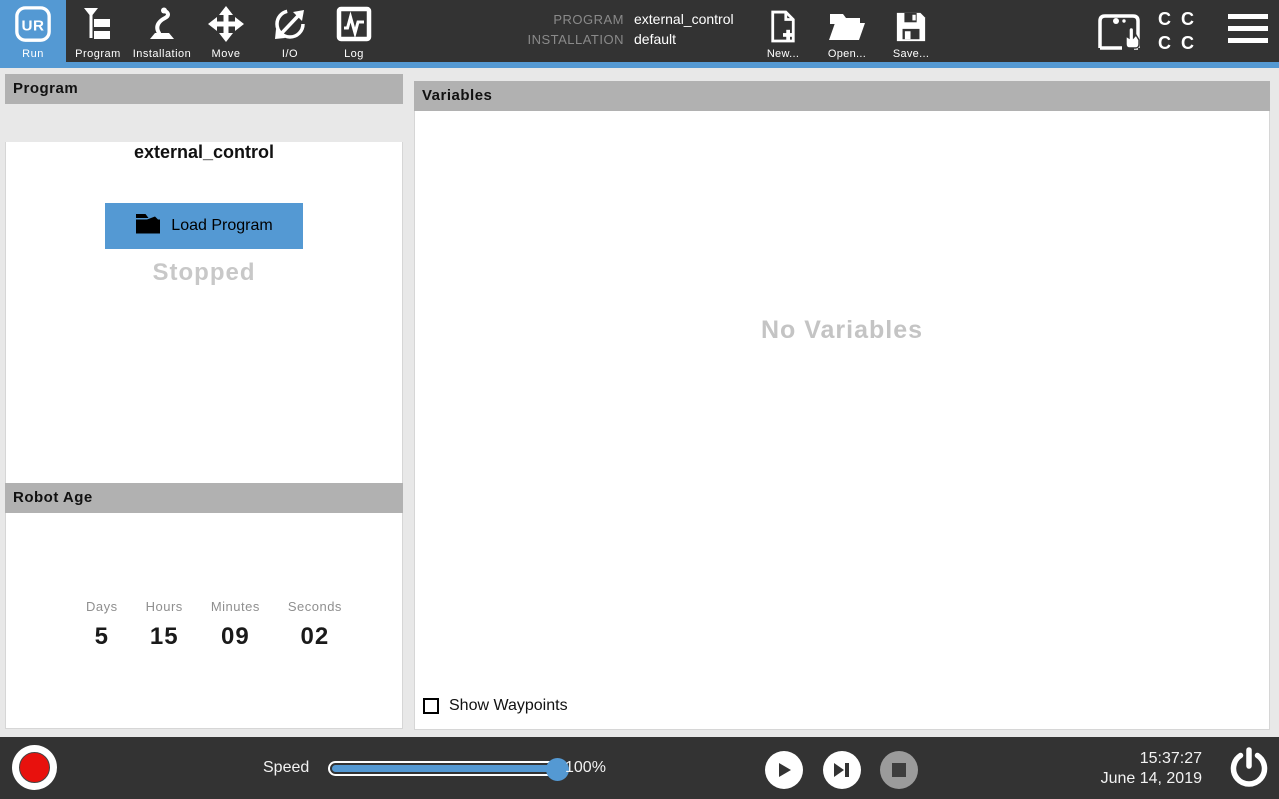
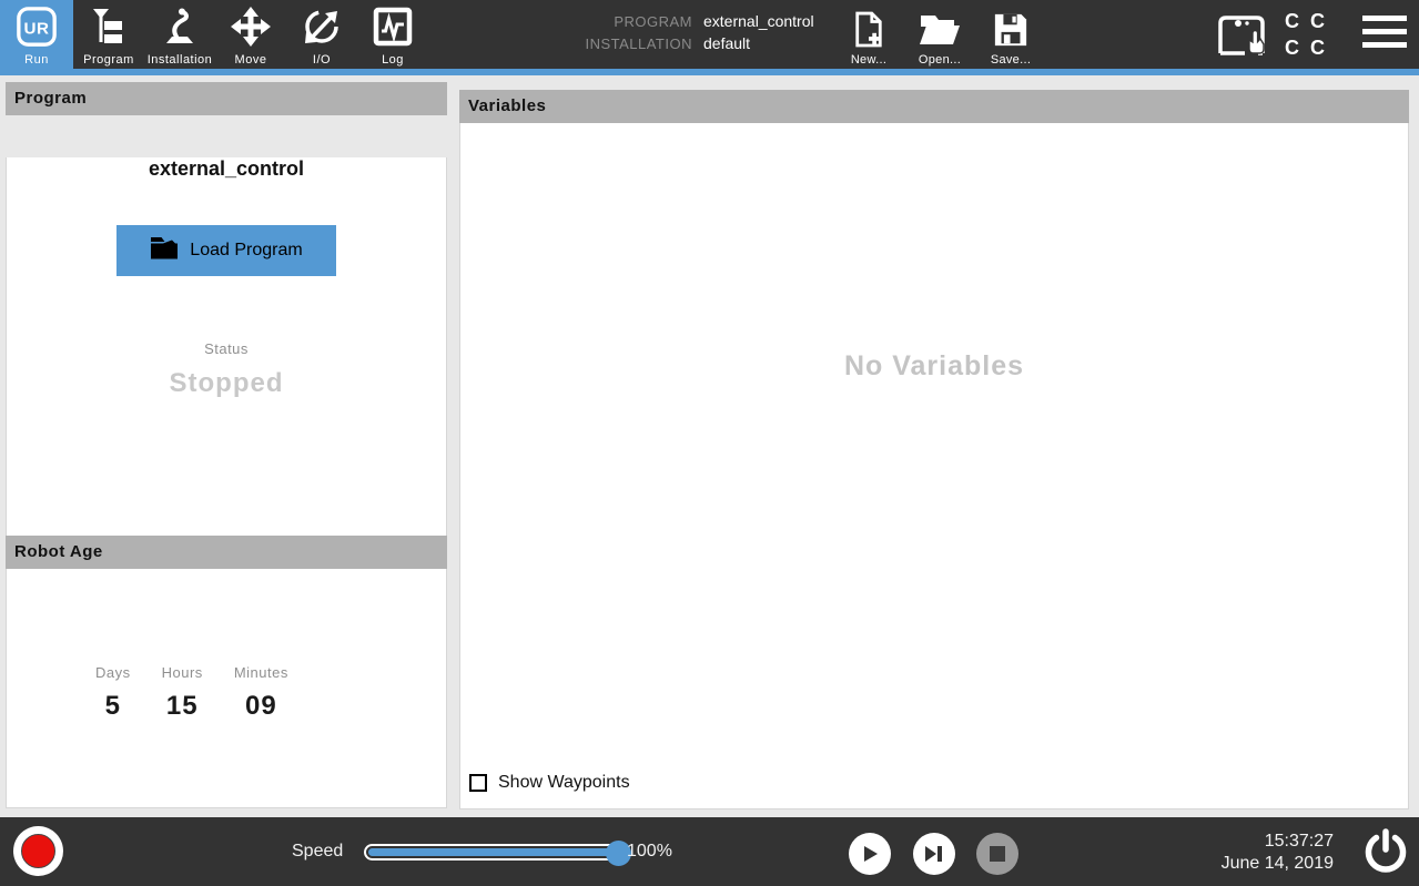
  UR
  Run
  Program
  Installation
  Move
  I/O
  Log
  PROGRAM
  external_control
  INSTALLATION
  default
  New...
  Open...
  Save...
  C
  C
  C
  C
  Program
  external_control
  Load Program
+ Status
  Stopped
  Robot Age
  Days
  5
  Hours
  15
  Minutes
  09
- Seconds
- 02
  Variables
  No Variables
  Show Waypoints
  Speed
  100%
  15:37:27
  June 14, 2019
